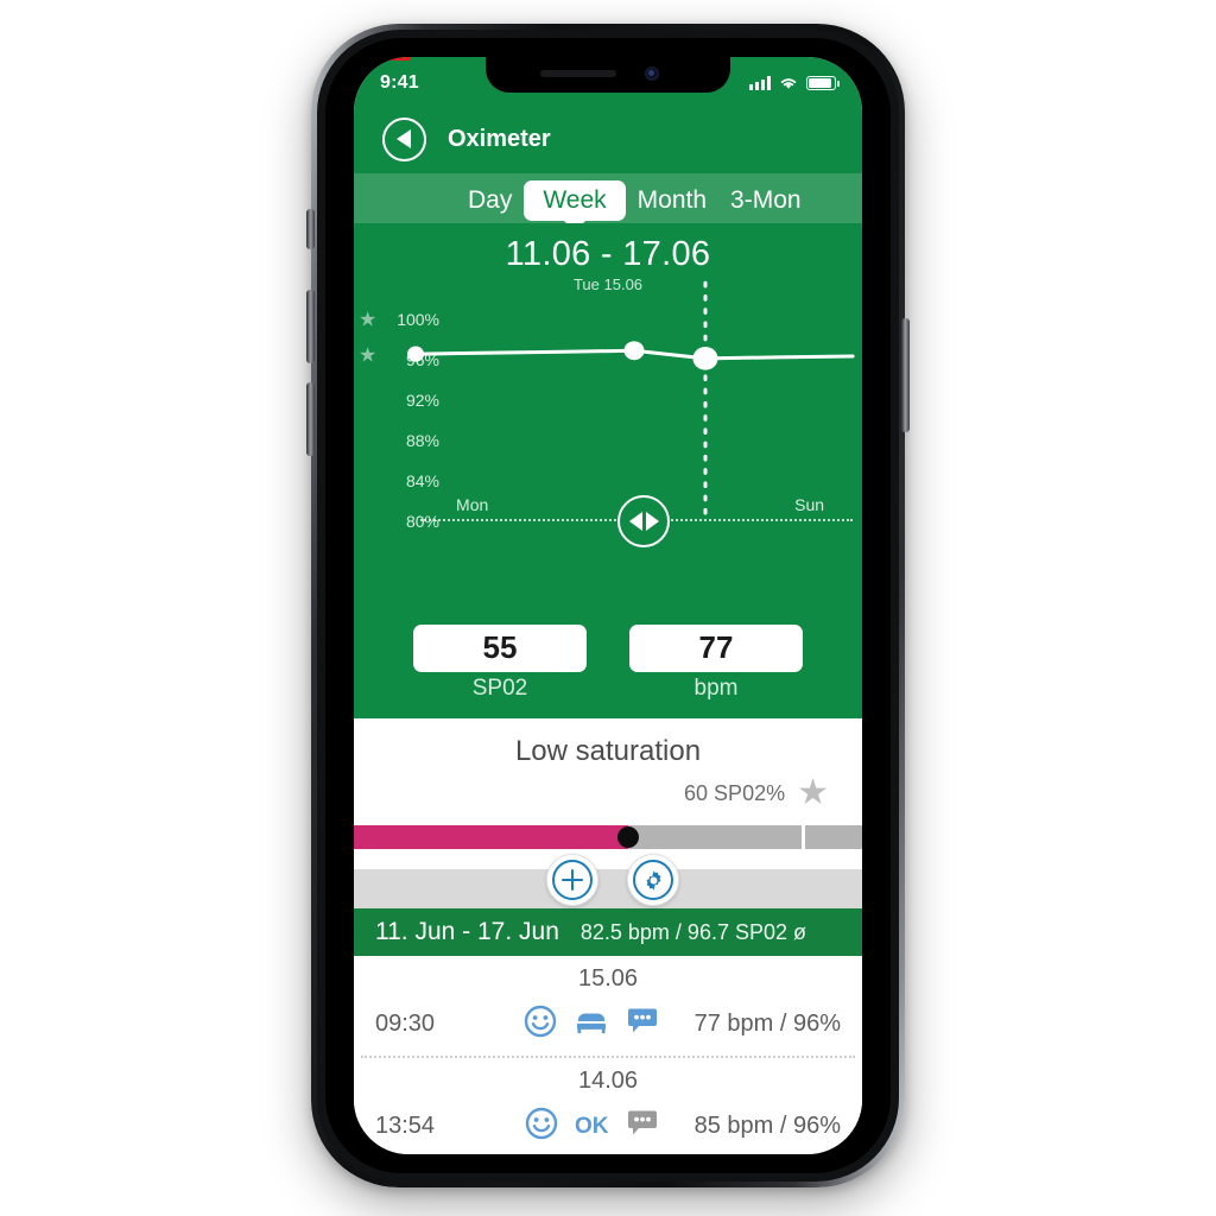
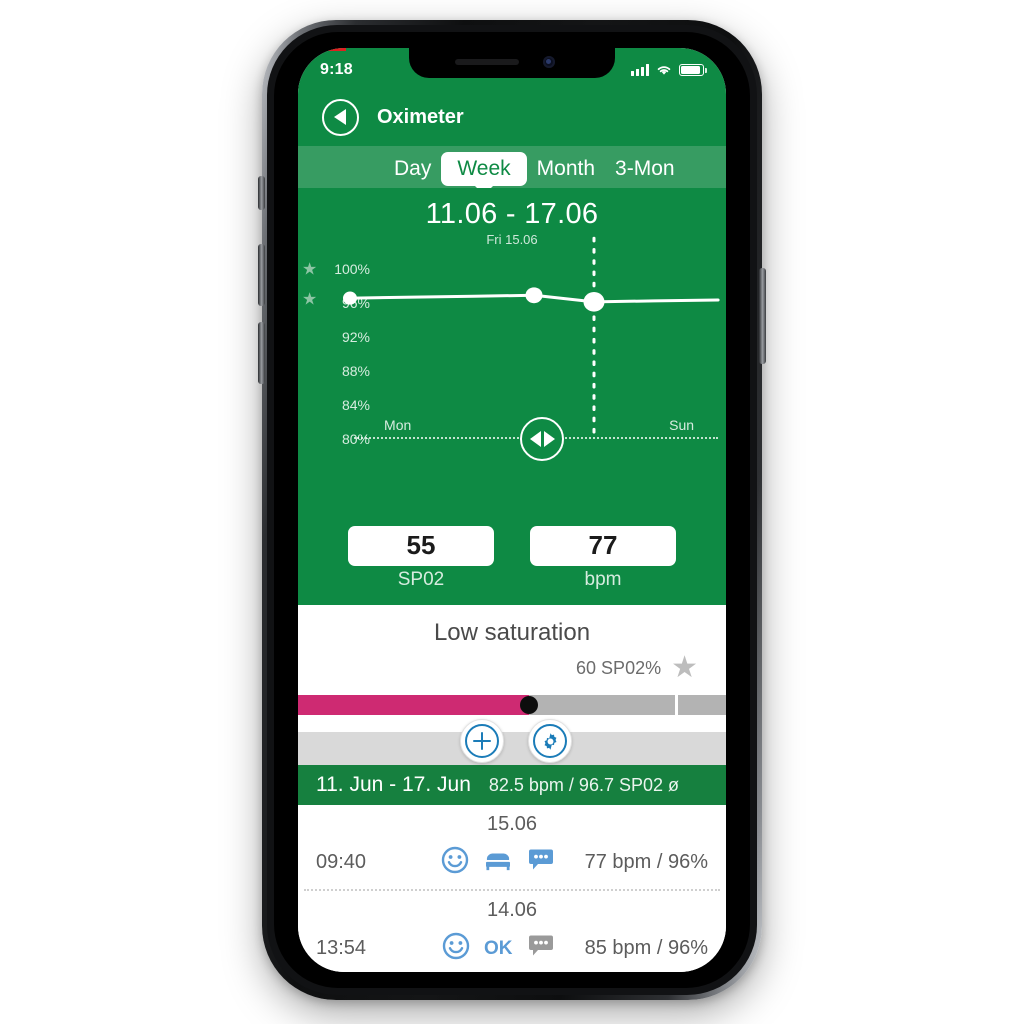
- 9:41
+ 9:18
  Oximeter
  Day
  Week
  Month
  3-Mon
  11.06 - 17.06
- Tue 15.06
+ Fri 15.06
  100%
  92%
  88%
  84%
  80%
  ★
  ★
  Mon
  Sun
  55
  SP02
  77
  bpm
  Low saturation
  60 SP02%
  ★
  11. Jun - 17. Jun
  82.5 bpm / 96.7 SP02 ø
  15.06
- 09:30
+ 09:40
  77 bpm / 96%
  14.06
  13:54
  OK
  85 bpm / 96%
